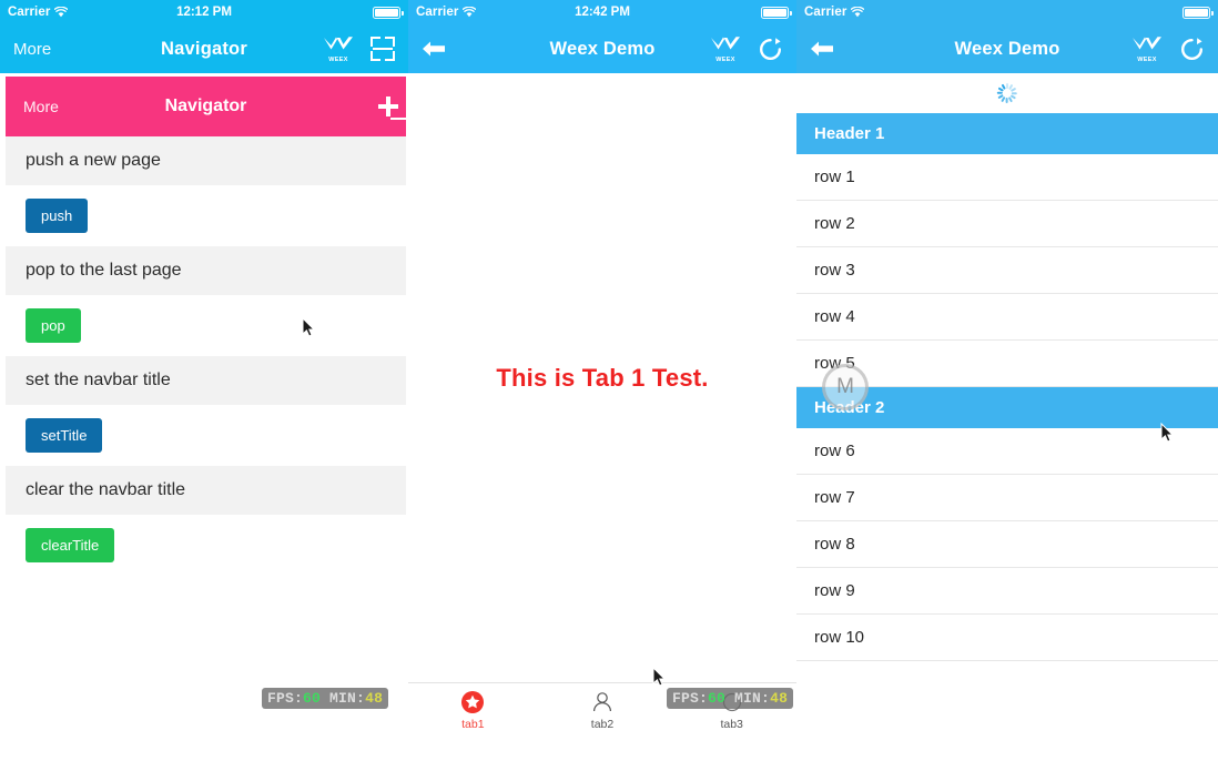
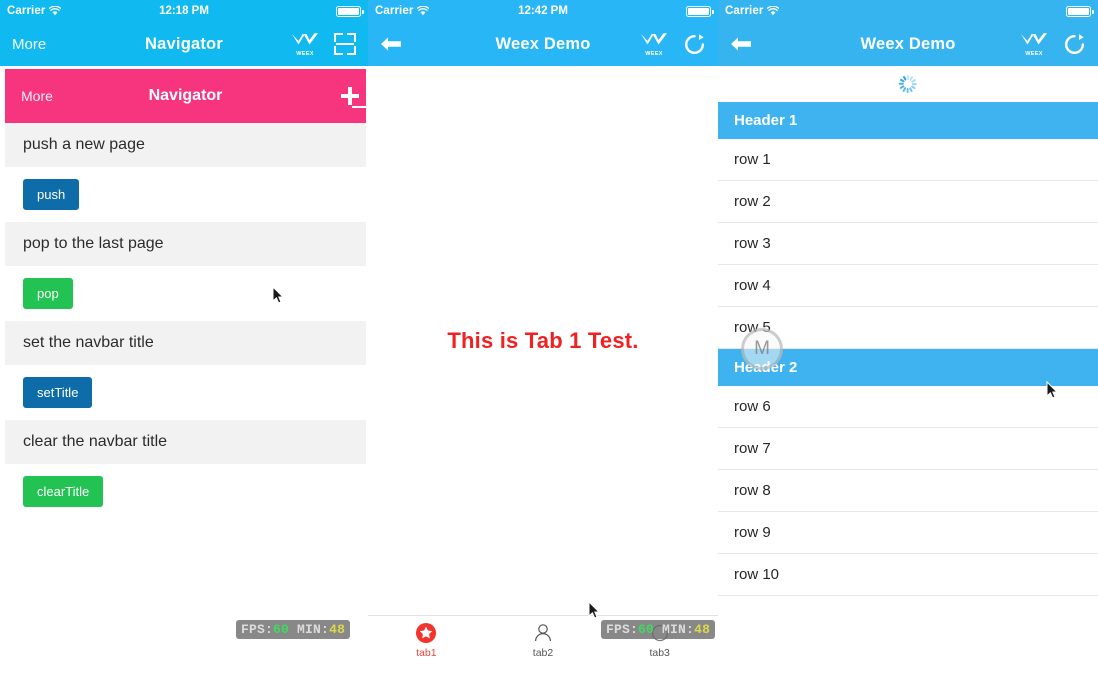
  Carrier
- 12:12 PM
+ 12:18 PM
  More
  Navigator
  More
  Navigator
  push a new page
  push
  pop to the last page
  pop
  set the navbar title
  setTitle
  clear the navbar title
  clearTitle
  Carrier
  12:42 PM
  Weex Demo
  This is Tab 1 Test.
  tab1
  tab2
  tab3
  Carrier
  Weex Demo
  Header 1
  row 1
  row 2
  row 3
  row 4
  row 5
  Header 2
  row 6
  row 7
  row 8
  row 9
  row 10
  M
  FPS:60 MIN:48
  FPS:60 MIN:48
